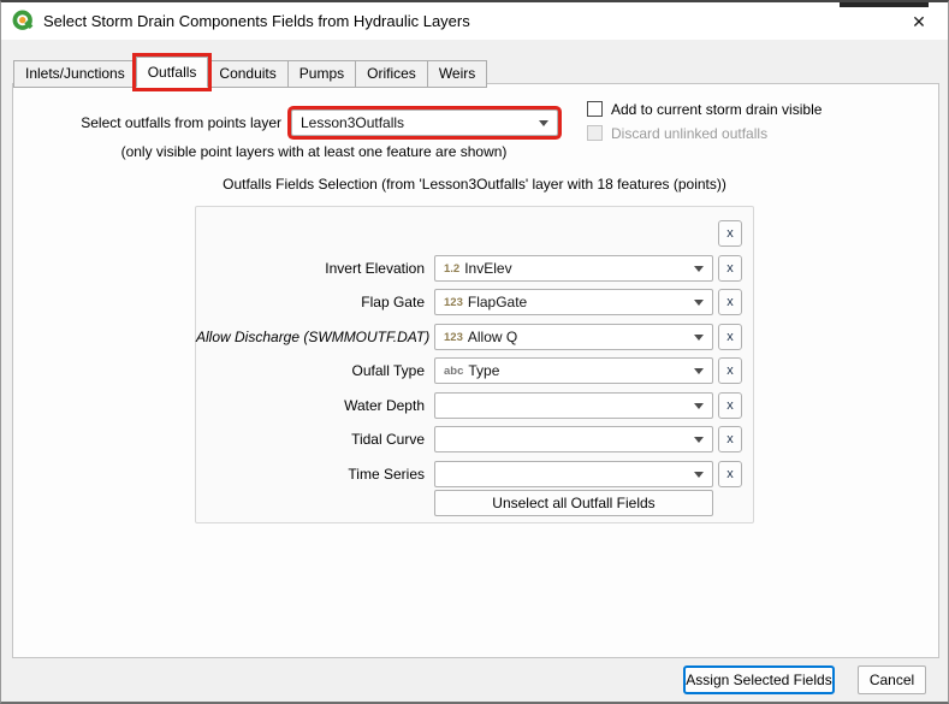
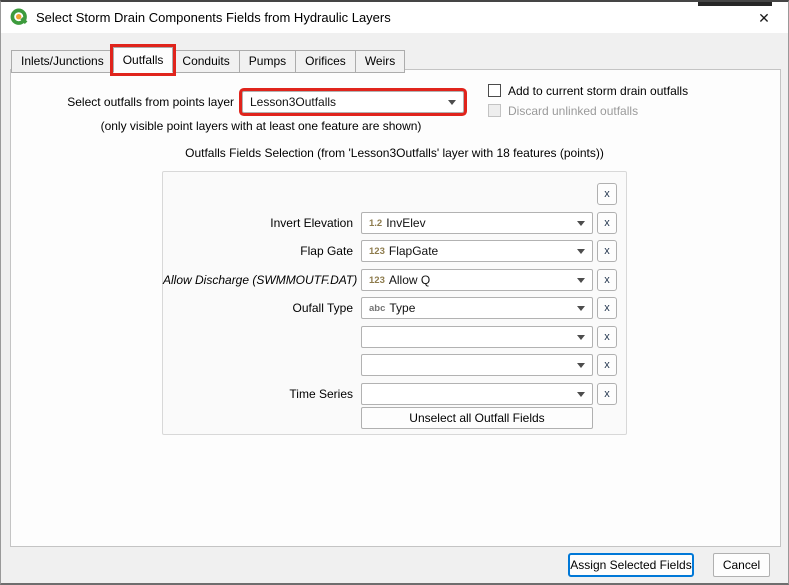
  Select Storm Drain Components Fields from Hydraulic Layers
  ✕
  Inlets/Junctions
  Outfalls
  Conduits
  Pumps
  Orifices
  Weirs
  Select outfalls from points layer
  Lesson3Outfalls
- Add to current storm drain visible
+ Add to current storm drain outfalls
  Discard unlinked outfalls
  (only visible point layers with at least one feature are shown)
  Outfalls Fields Selection (from 'Lesson3Outfalls' layer with 18 features (points))
  x
  Invert Elevation
  1.2 InvElev
  x
  Flap Gate
  123 FlapGate
  x
  Allow Discharge (SWMMOUTF.DAT)
  123 Allow Q
  x
  Oufall Type
  abc Type
  x
- Water Depth
  x
- Tidal Curve
  x
  Time Series
  x
  Unselect all Outfall Fields
  Assign Selected Fields
  Cancel
